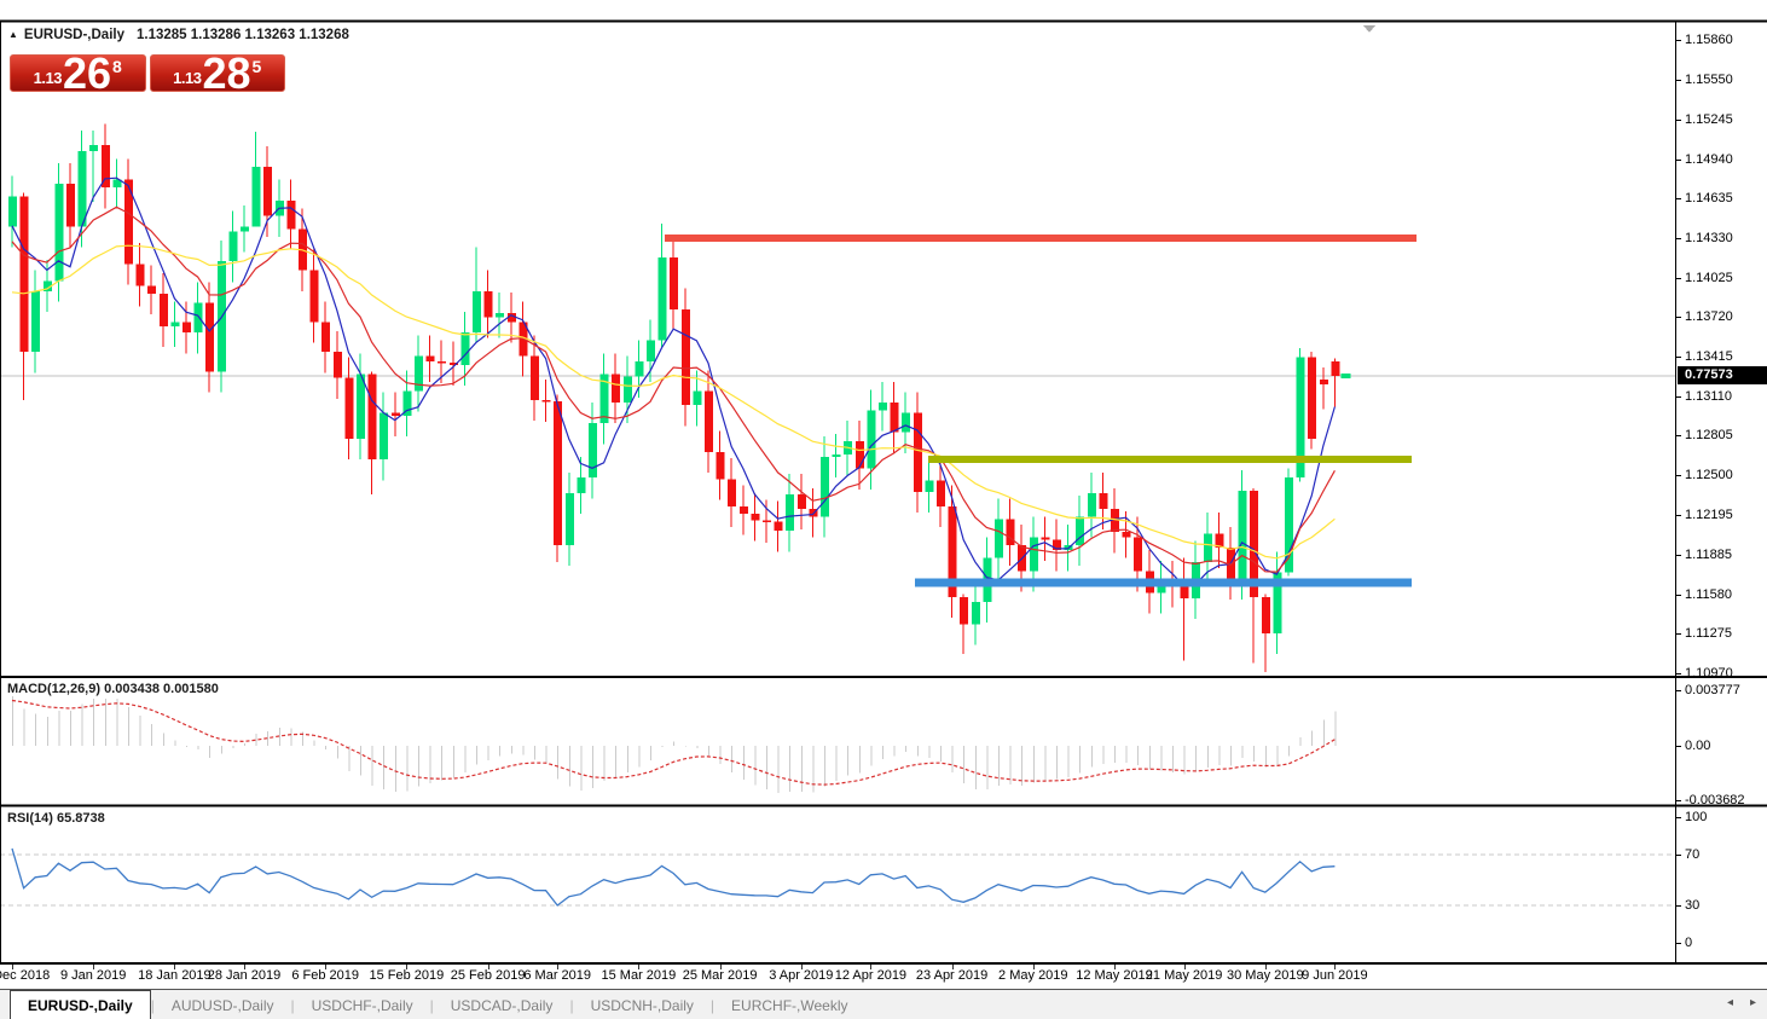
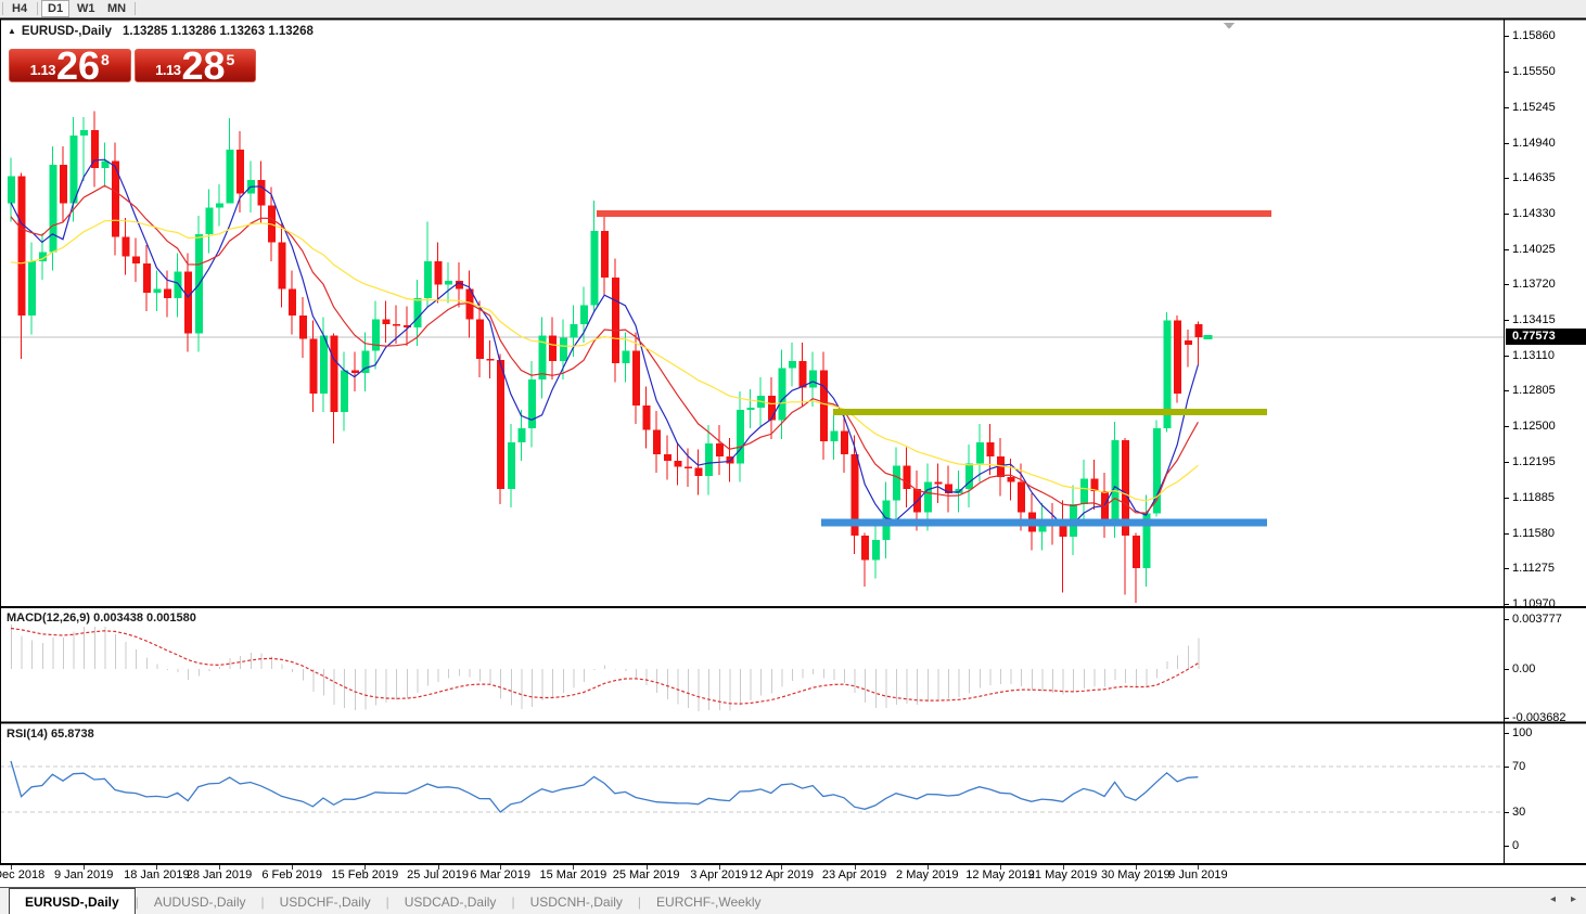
+ H4
+ D1
+ W1
+ MN
  ▲ EURUSD-,Daily 1.13285 1.13286 1.13263 1.13268
  1.13
  26
  8
  1.13
  28
  5
  MACD(12,26,9) 0.003438 0.001580
  RSI(14) 65.8738
  1.15860
  1.15550
  1.15245
  1.14940
  1.14635
  1.14330
  1.14025
  1.13720
  1.13415
  1.13110
  1.12805
  1.12500
  1.12195
  1.11885
  1.11580
  1.11275
  1.10970
  0.003777
  0.00
  -0.003682
  100
  70
  30
  0
  9 Jan 2019
  18 Jan 2019
  28 Jan 2019
  6 Feb 2019
  15 Feb 2019
- 25 Feb 2019
+ 25 Jul 2019
  6 Mar 2019
  15 Mar 2019
  25 Mar 2019
  3 Apr 2019
  12 Apr 2019
  23 Apr 2019
  2 May 2019
  12 May 2019
  21 May 2019
  30 May 2019
  9 Jun 2019
  0.77573
  EURUSD-,Daily
  |
  AUDUSD-,Daily
  |
  USDCHF-,Daily
  |
  USDCAD-,Daily
  |
  USDCNH-,Daily
  |
  EURCHF-,Weekly
  ◂
  ▸
